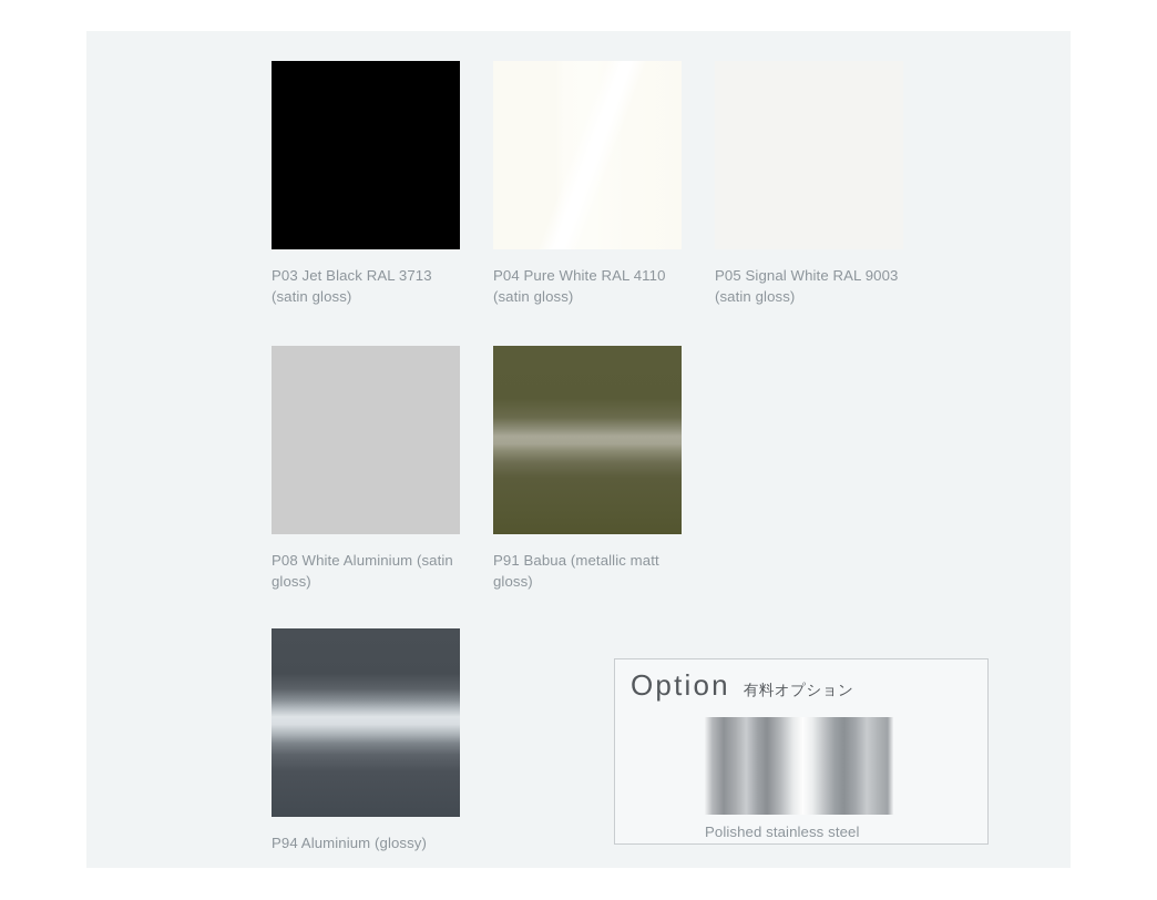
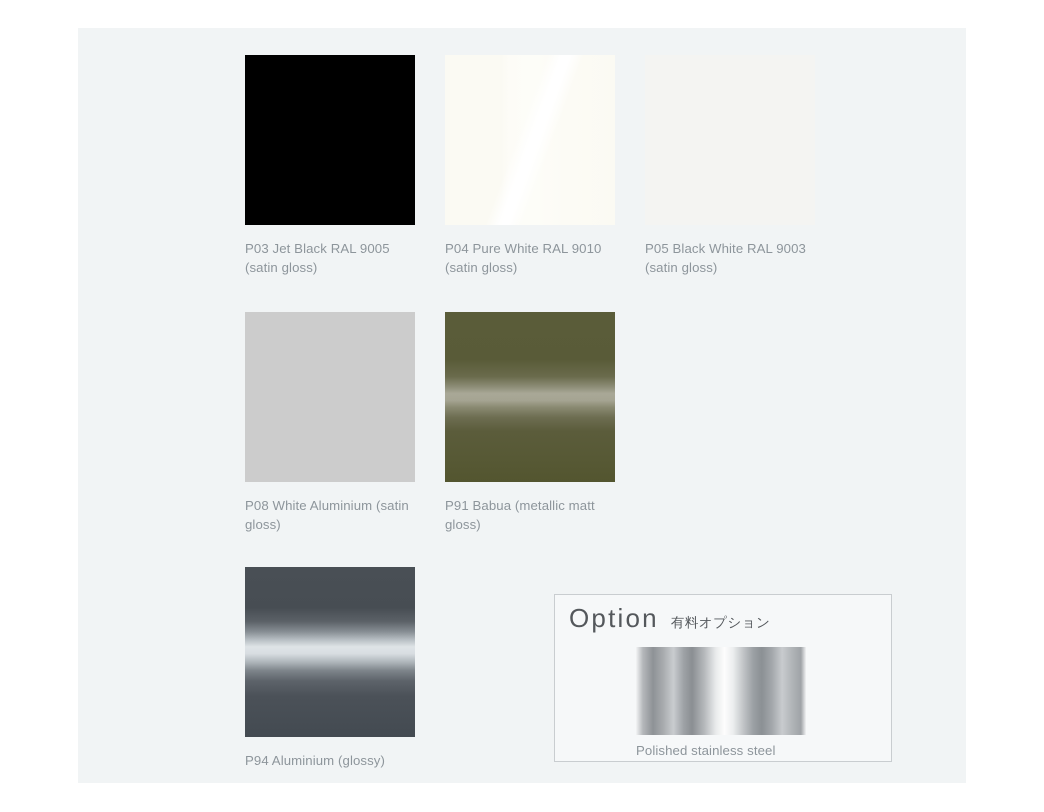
- P03 Jet Black RAL 3713 (satin gloss)
+ P03 Jet Black RAL 9005 (satin gloss)
- P04 Pure White RAL 4110 (satin gloss)
+ P04 Pure White RAL 9010 (satin gloss)
- P05 Signal White RAL 9003 (satin gloss)
+ P05 Black White RAL 9003 (satin gloss)
  P08 White Aluminium (satin gloss)
  P91 Babua (metallic matt gloss)
  P94 Aluminium (glossy)
  Option
  有料オプション
  Polished stainless steel
